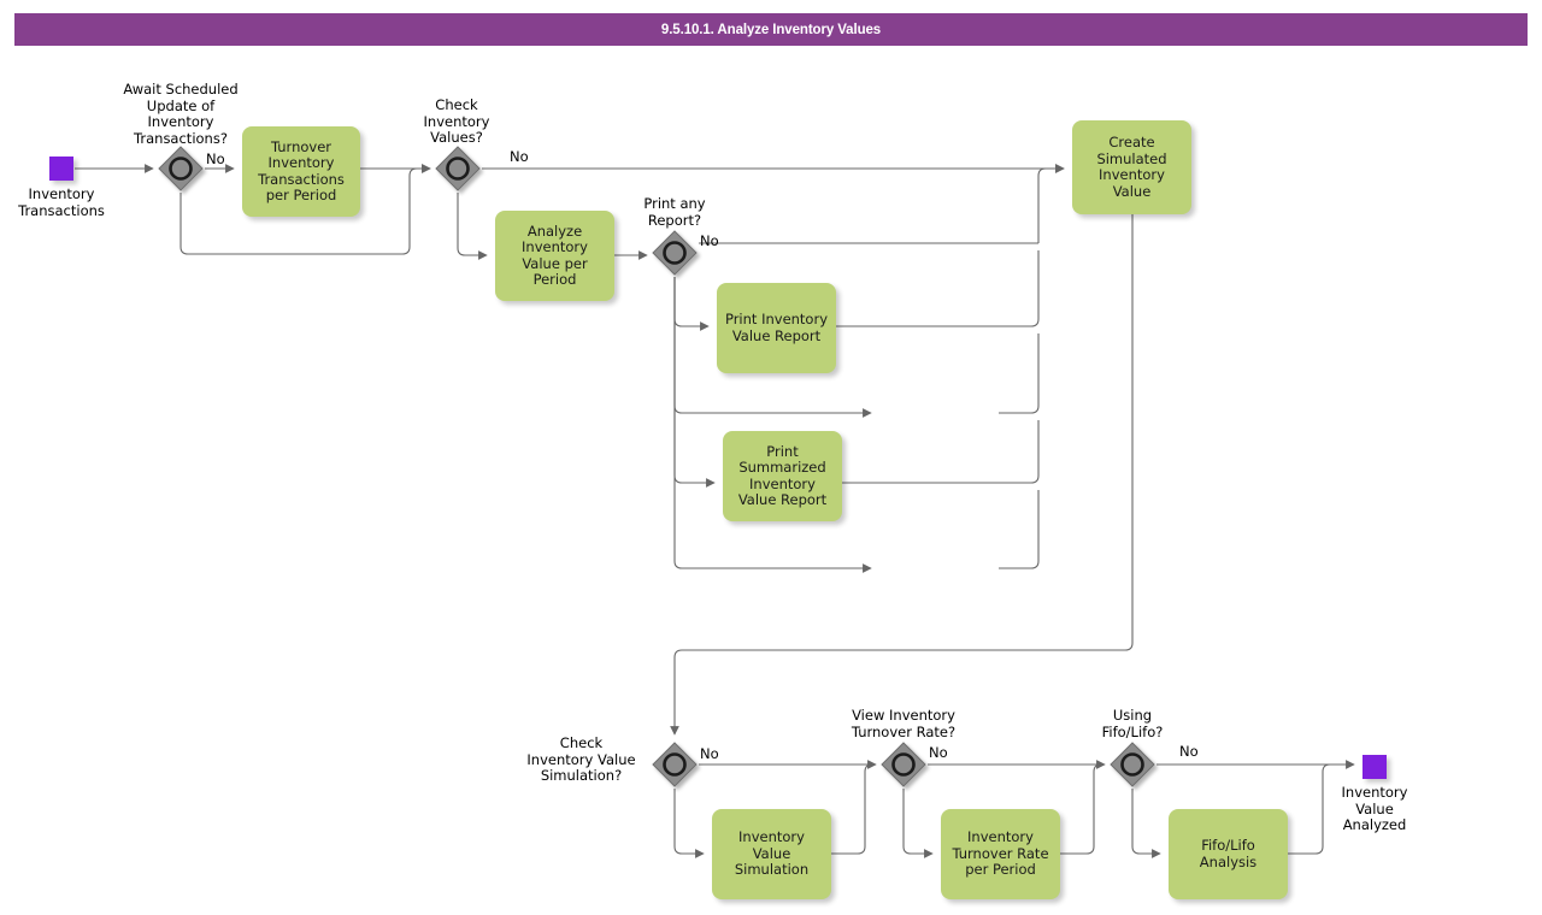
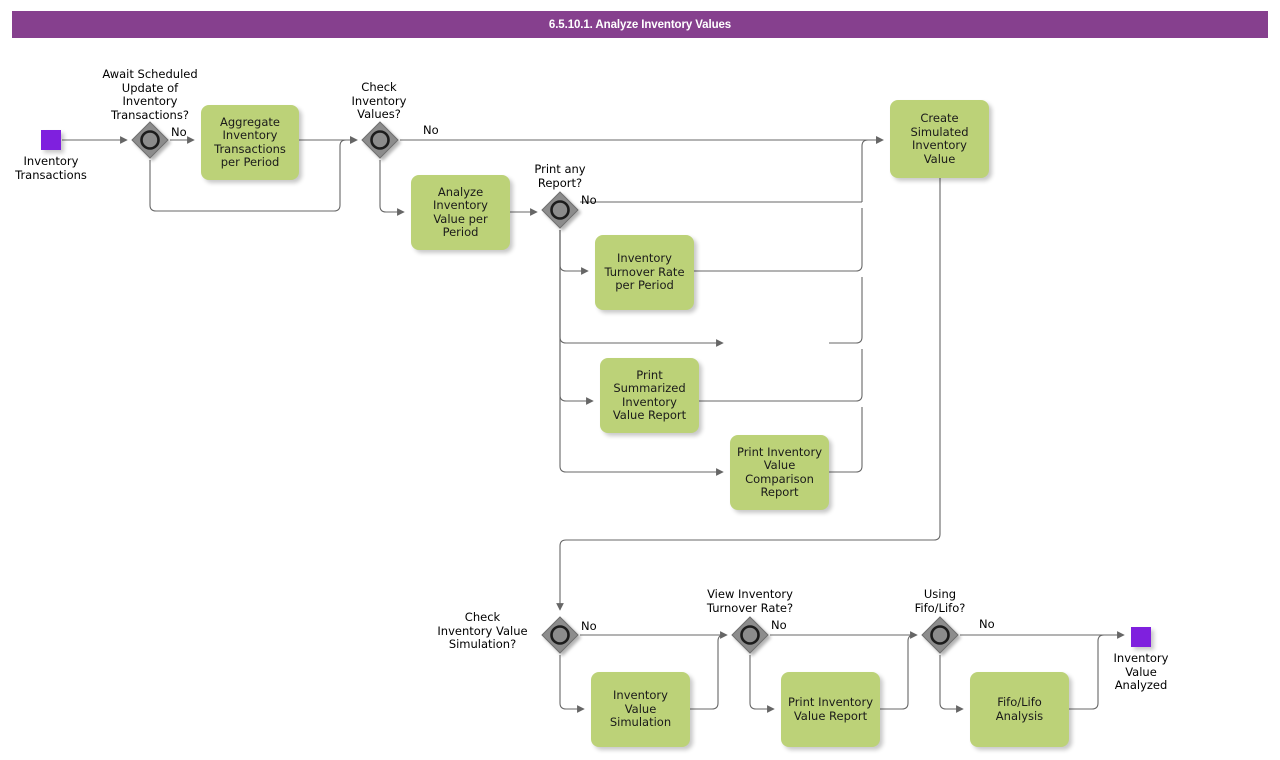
- 9.5.10.1. Analyze Inventory Values
+ 6.5.10.1. Analyze Inventory Values
  Inventory
  Transactions
  Inventory
  Value
  Analyzed
  Await Scheduled
  Update of
  Inventory
  Transactions?
  Check
  Inventory
  Values?
  Print any
  Report?
  Check
  Inventory Value
  Simulation?
  View Inventory
  Turnover Rate?
  Using
  Fifo/Lifo?
- Turnover Inventory Transactions per Period
+ Aggregate Inventory Transactions per Period
  Analyze Inventory Value per Period
- Print Inventory Value Report
+ Inventory Turnover Rate per Period
  Print Summarized Inventory Value Report
+ Print Inventory Value Comparison Report
  Create Simulated Inventory Value
  Inventory Value Simulation
- Inventory Turnover Rate per Period
+ Print Inventory Value Report
  Fifo/Lifo Analysis
  No
  No
  No
  No
  No
  No
